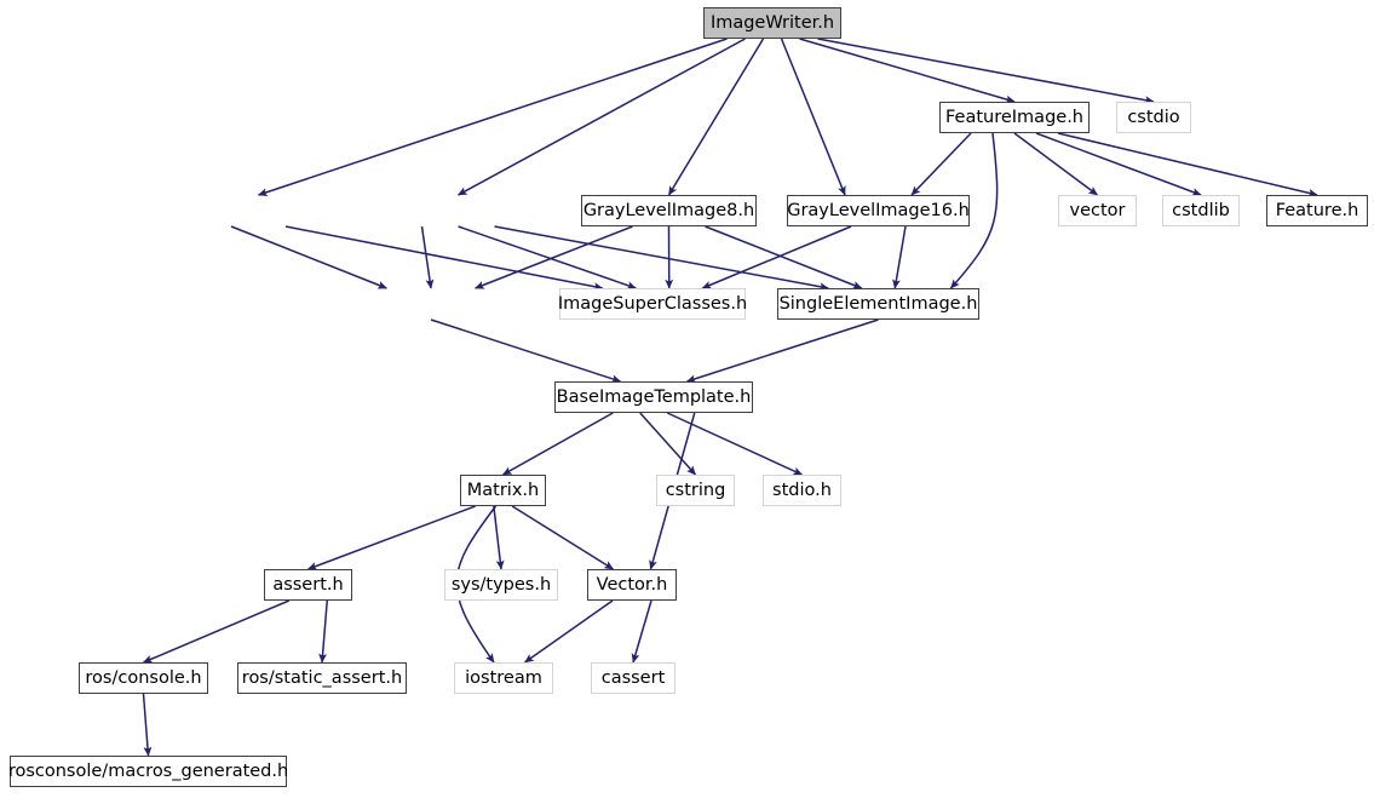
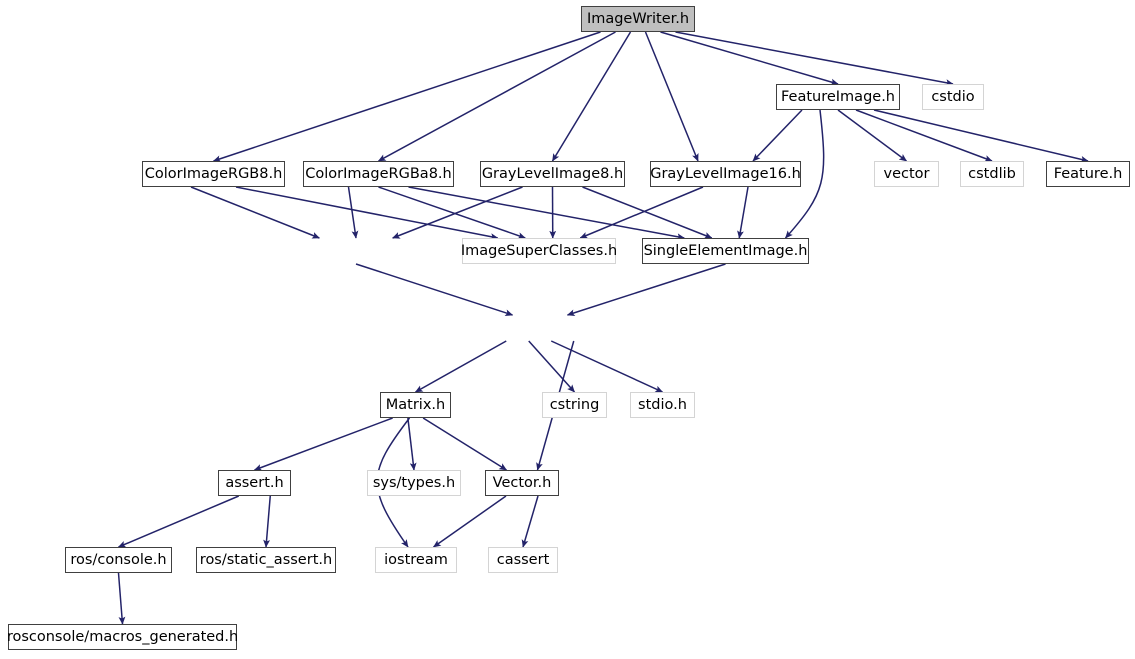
  ImageWriter.h
  FeatureImage.h
  cstdio
+ ColorImageRGB8.h
+ ColorImageRGBa8.h
  GrayLevelImage8.h
  GrayLevelImage16.h
  vector
  cstdlib
  Feature.h
  ImageSuperClasses.h
  SingleElementImage.h
- BaseImageTemplate.h
  Matrix.h
  cstring
  stdio.h
  assert.h
  sys/types.h
  Vector.h
  ros/console.h
  ros/static_assert.h
  iostream
  cassert
  rosconsole/macros_generated.h
